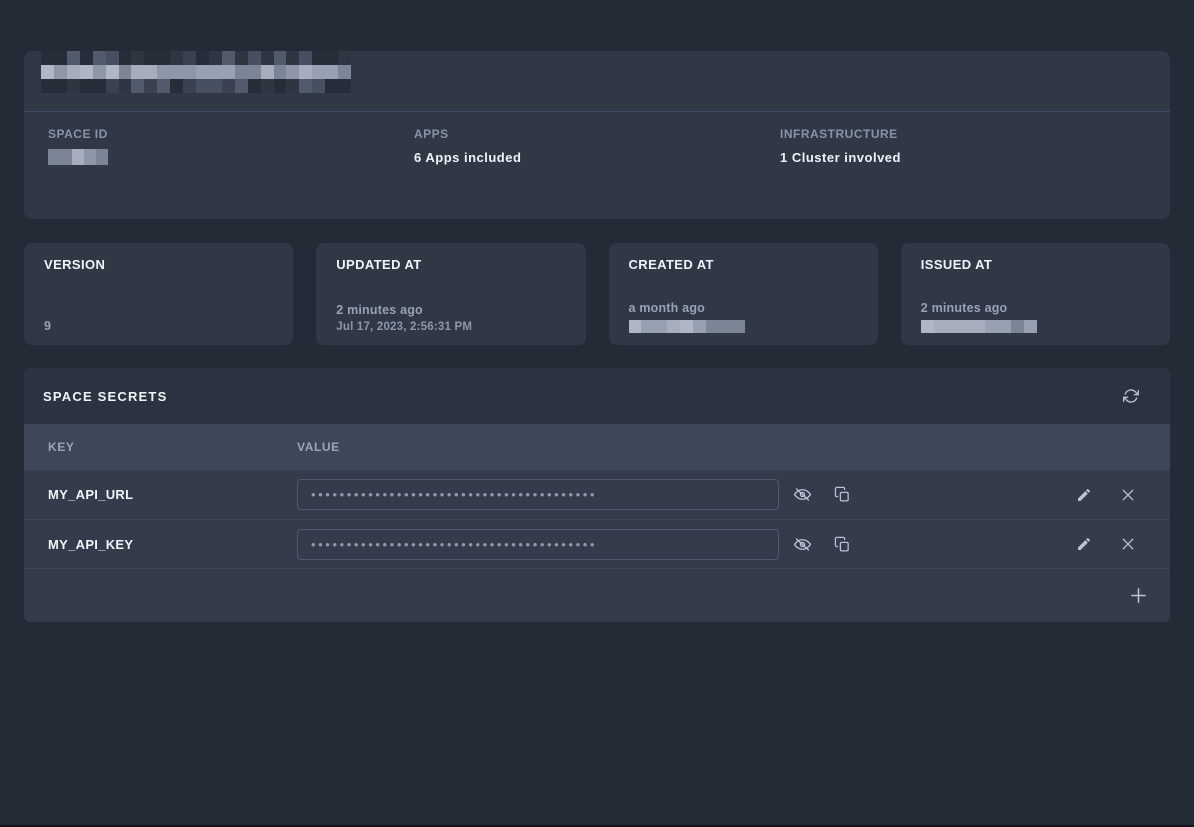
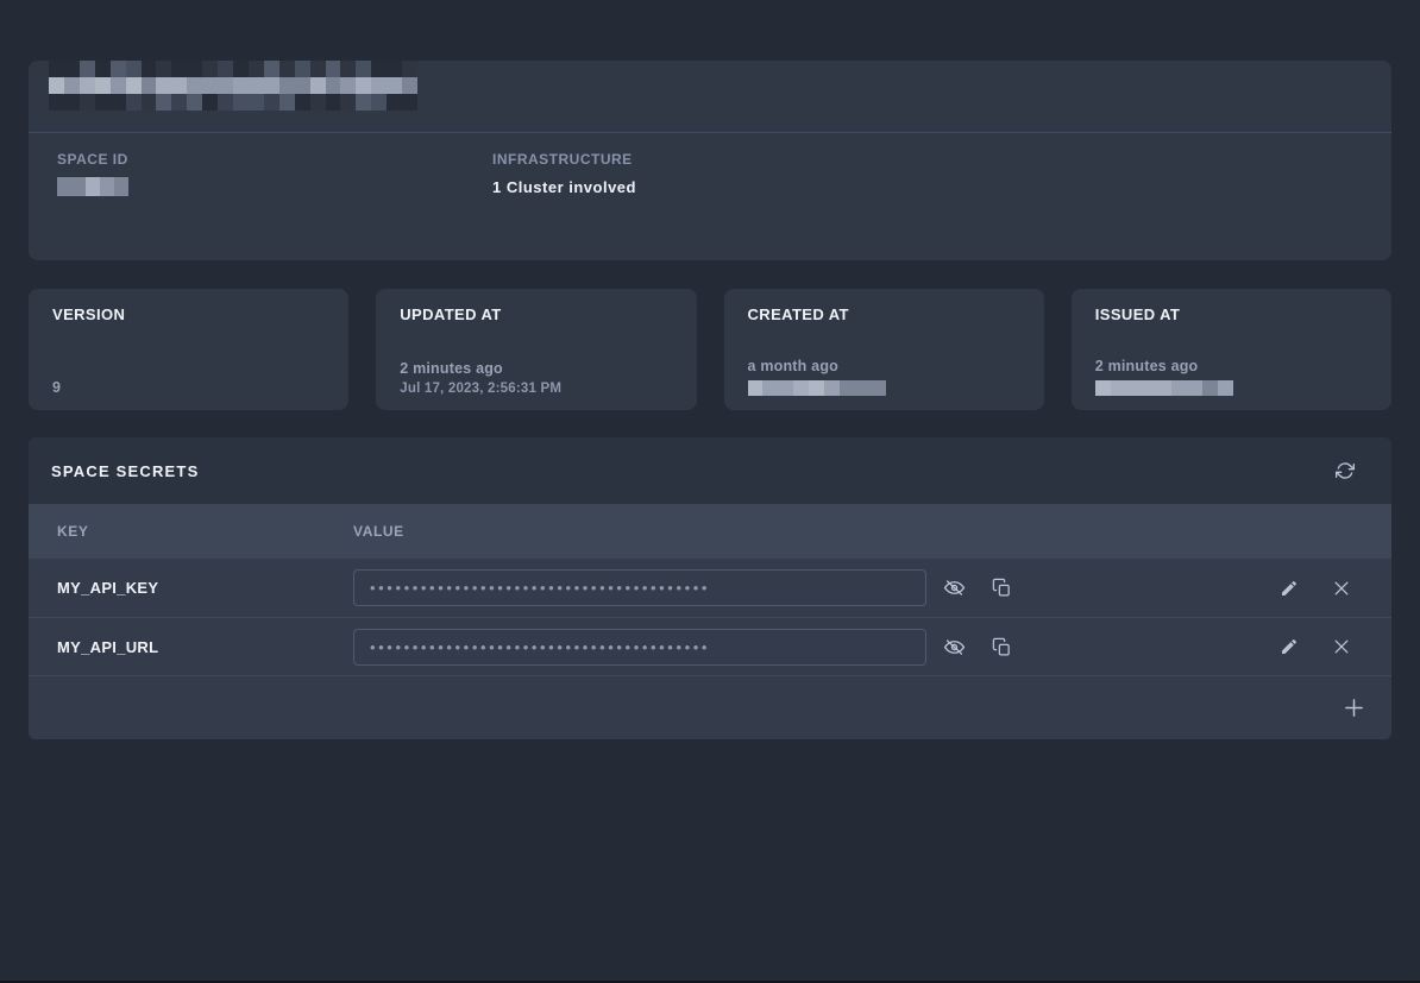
  SPACE ID
- APPS
- 6 Apps included
  INFRASTRUCTURE
  1 Cluster involved
  VERSION
  9
  UPDATED AT
  2 minutes ago
  Jul 17, 2023, 2:56:31 PM
  CREATED AT
  a month ago
  ISSUED AT
  2 minutes ago
  SPACE SECRETS
  KEY
  VALUE
- MY_API_URL
+ MY_API_KEY
  ••••••••••••••••••••••••••••••••••••••••
- MY_API_KEY
+ MY_API_URL
  ••••••••••••••••••••••••••••••••••••••••
